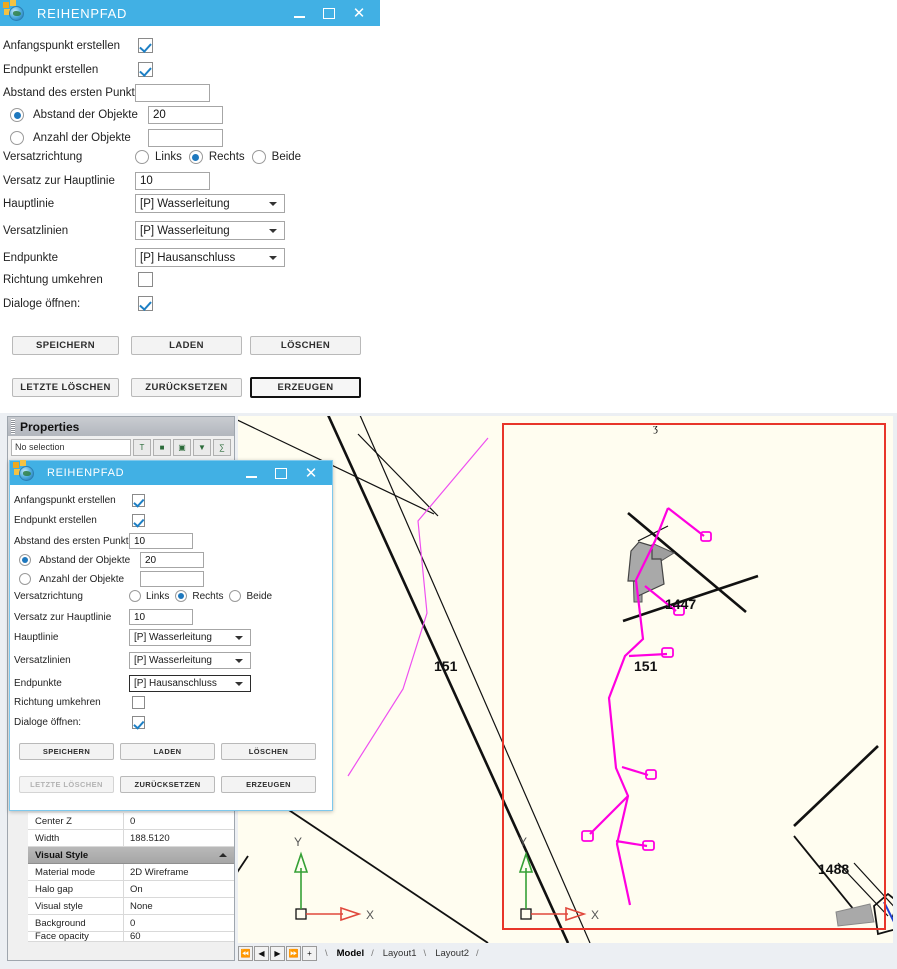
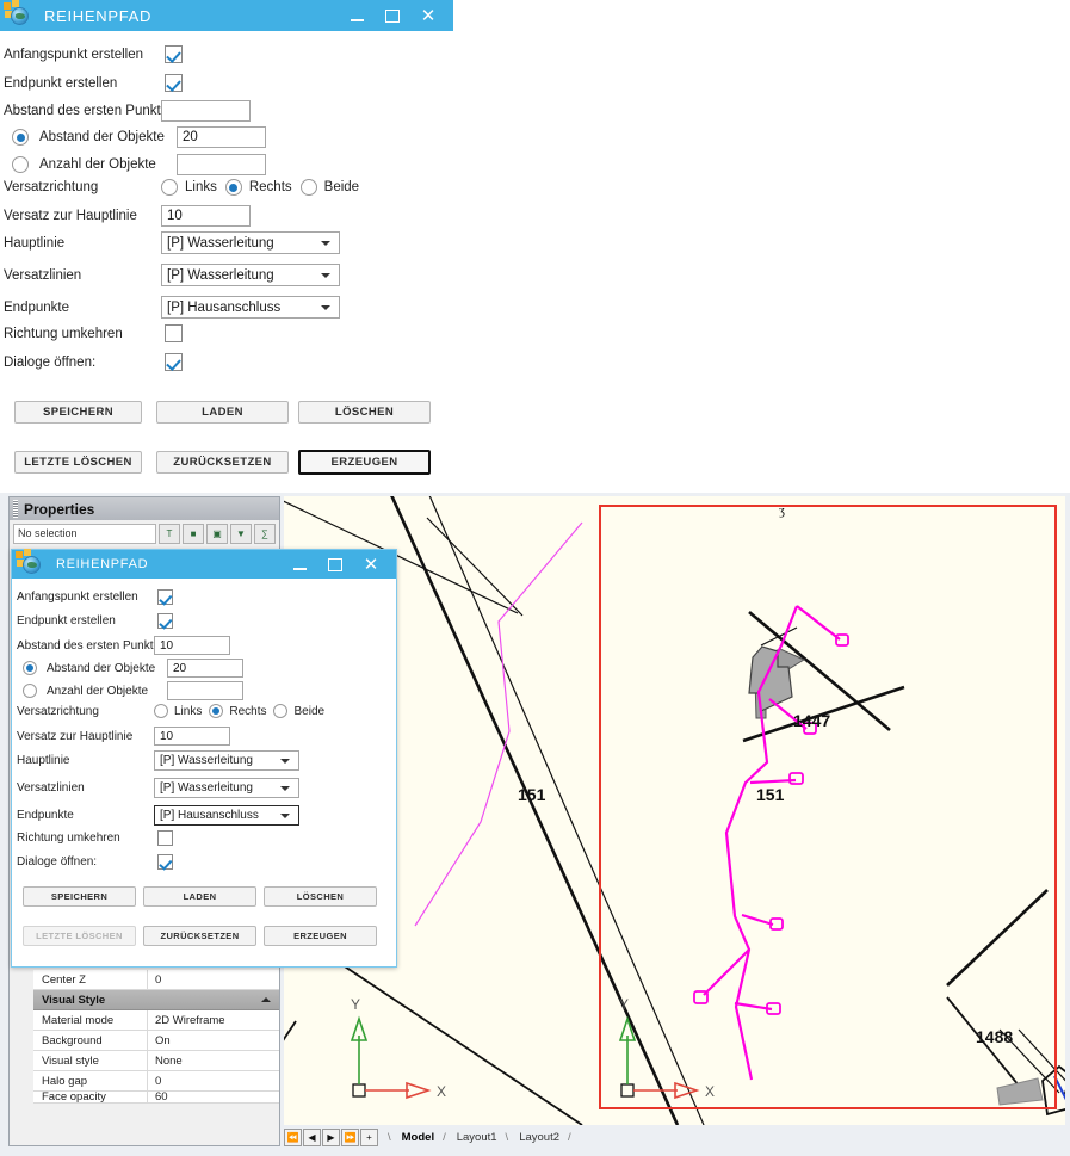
  REIHENPFAD
  ✕
  Anfangspunkt erstellen
  Endpunkt erstellen
  Abstand des ersten Punkt
  Abstand der Objekte
  20
  Anzahl der Objekte
  Versatzrichtung
  Links
  Rechts
  Beide
  Versatz zur Hauptlinie
  10
  Hauptlinie
  [P] Wasserleitung
  Versatzlinien
  [P] Wasserleitung
  Endpunkte
  [P] Hausanschluss
  Richtung umkehren
  Dialoge öffnen:
  SPEICHERN
  LADEN
  LÖSCHEN
  LETZTE LÖSCHEN
  ZURÜCKSETZEN
  ERZEUGEN
  Properties
  No selection
  T
  ■
  ▣
  ▼
  ∑
  Center Z
  0
- Width
- 188.5120
  Visual Style
  Material mode
  2D Wireframe
- Halo gap
+ Background
  On
  Visual style
  None
- Background
+ Halo gap
  0
  Face opacity
  60
  151
  151
  1447
  1488
  ʒ
  Y
  X
  Y
  X
  ⏪
  ◀
  ▶
  ⏩
  +
  \
  Model
  /
  Layout1
  \
  Layout2
  /
  REIHENPFAD
  ✕
  Anfangspunkt erstellen
  Endpunkt erstellen
  Abstand des ersten Punkt
  10
  Abstand der Objekte
  20
  Anzahl der Objekte
  Versatzrichtung
  Links
  Rechts
  Beide
  Versatz zur Hauptlinie
  10
  Hauptlinie
  [P] Wasserleitung
  Versatzlinien
  [P] Wasserleitung
  Endpunkte
  [P] Hausanschluss
  Richtung umkehren
  Dialoge öffnen:
  SPEICHERN
  LADEN
  LÖSCHEN
  LETZTE LÖSCHEN
  ZURÜCKSETZEN
  ERZEUGEN
